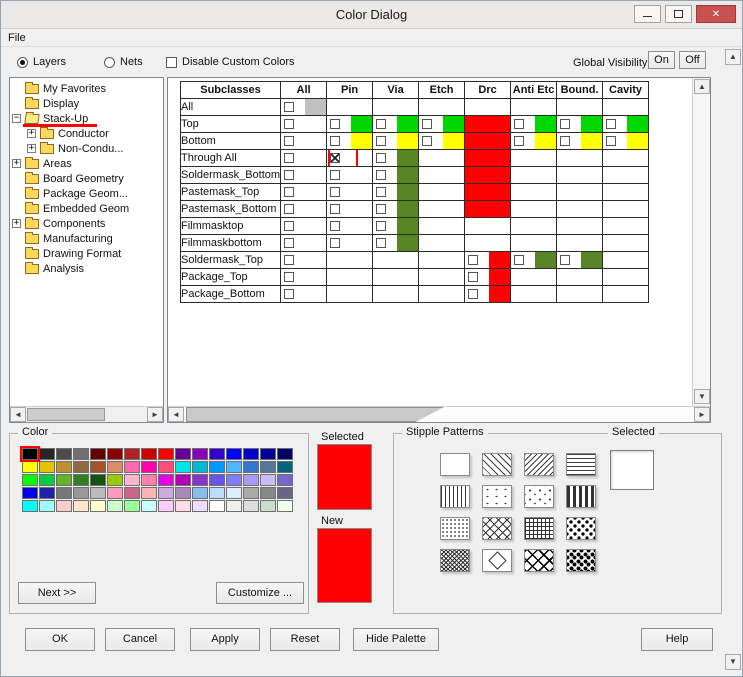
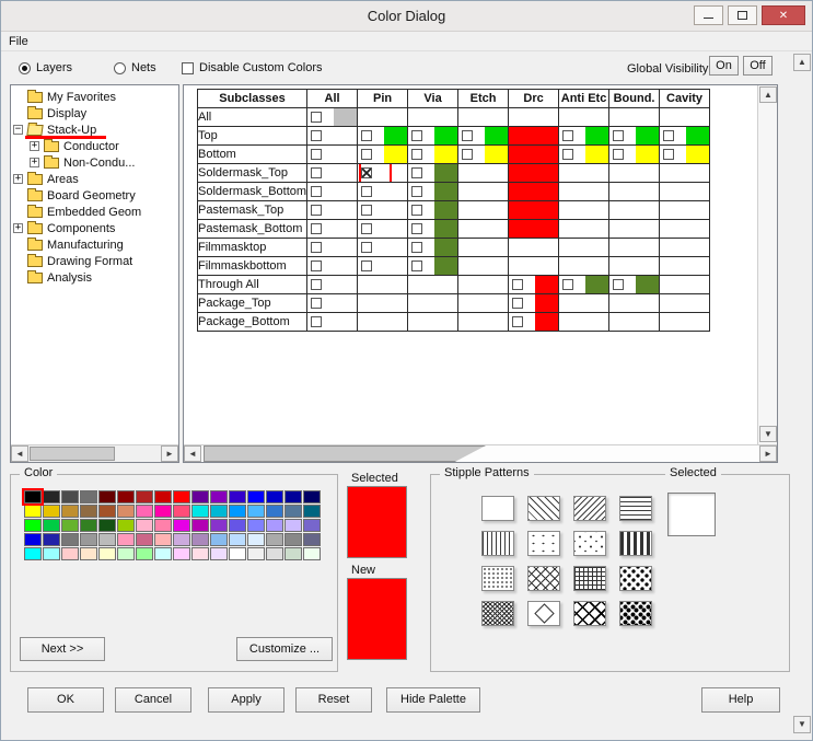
  Color Dialog
  ✕
  File
  Layers
  Nets
  Disable Custom Colors
  Global Visibility
  On
  Off
  ▲
  ▼
  My Favorites
  Display
  −
  Stack-Up
  +
  Conductor
  +
  Non-Condu...
  +
  Areas
  Board Geometry
- Package Geom...
  Embedded Geom
  +
  Components
  Manufacturing
  Drawing Format
  Analysis
  ◄
  ►
  Subclasses	All	Pin	Via	Etch	Drc	Anti Etc	Bound.	Cavity
  All
  Top
  Bottom
- Through All
+ Soldermask_Top
  Soldermask_Bottom
  Pastemask_Top
  Pastemask_Bottom
  Filmmasktop
  Filmmaskbottom
- Soldermask_Top
+ Through All
  Package_Top
  Package_Bottom
  ▲
  ▼
  ◄
  ►
  Color
  Next >>
  Customize ...
  Selected
  New
  Stipple Patterns
  Selected
  OK
  Cancel
  Apply
  Reset
  Hide Palette
  Help
